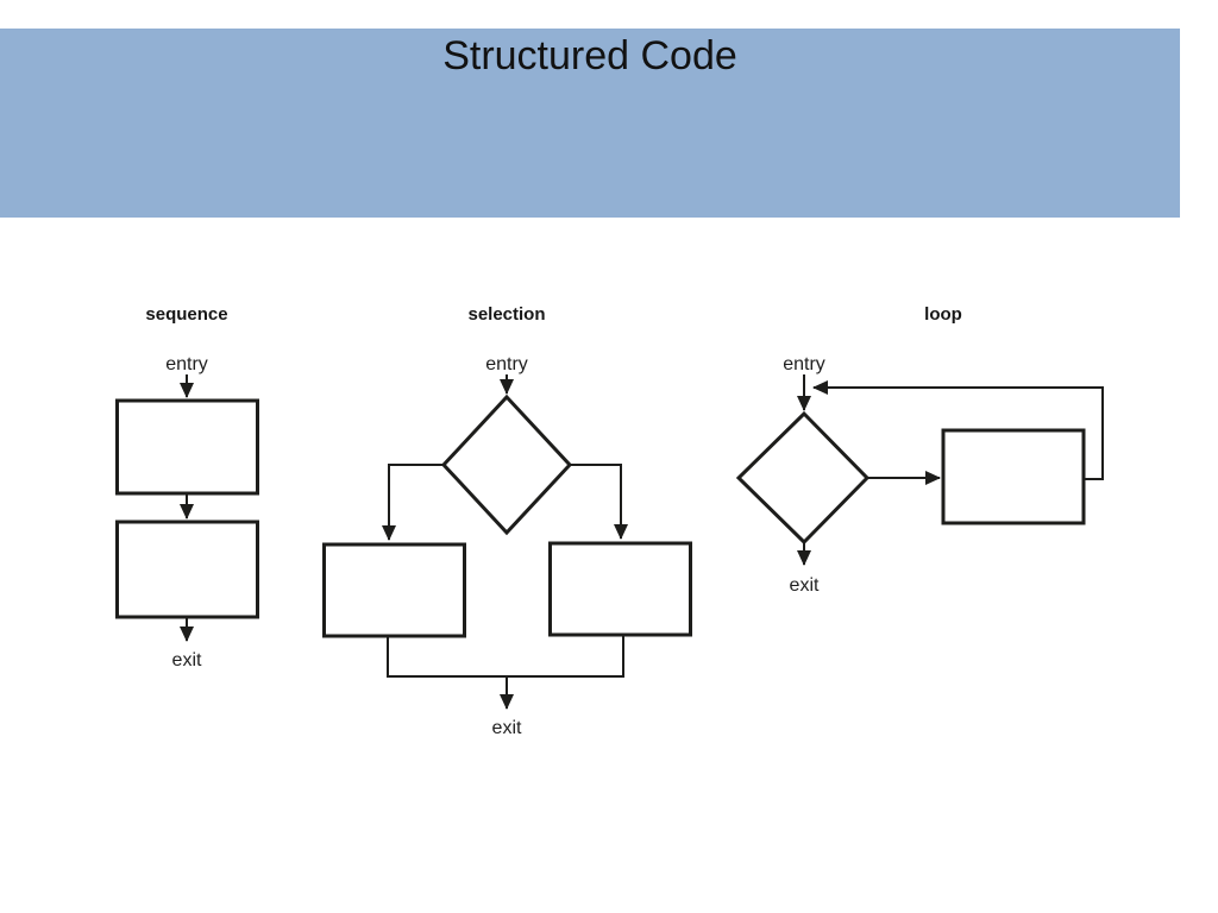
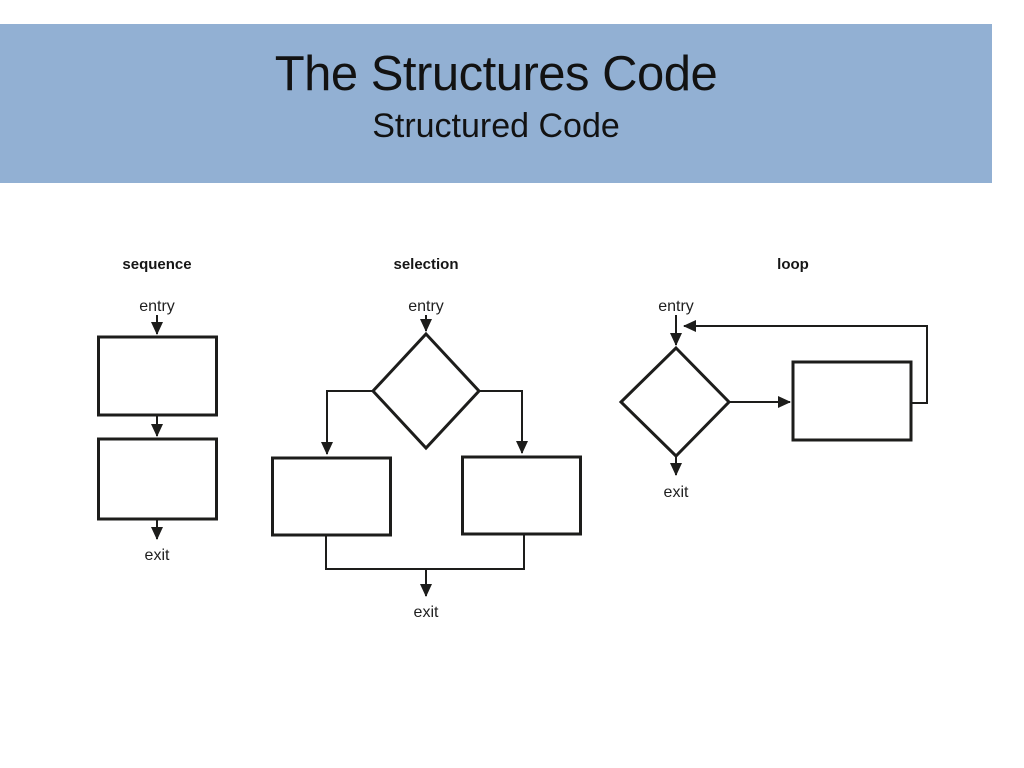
+ The Structures Code
  Structured Code
  sequence
  entry
  exit
  selection
  entry
  exit
  loop
  entry
  exit
